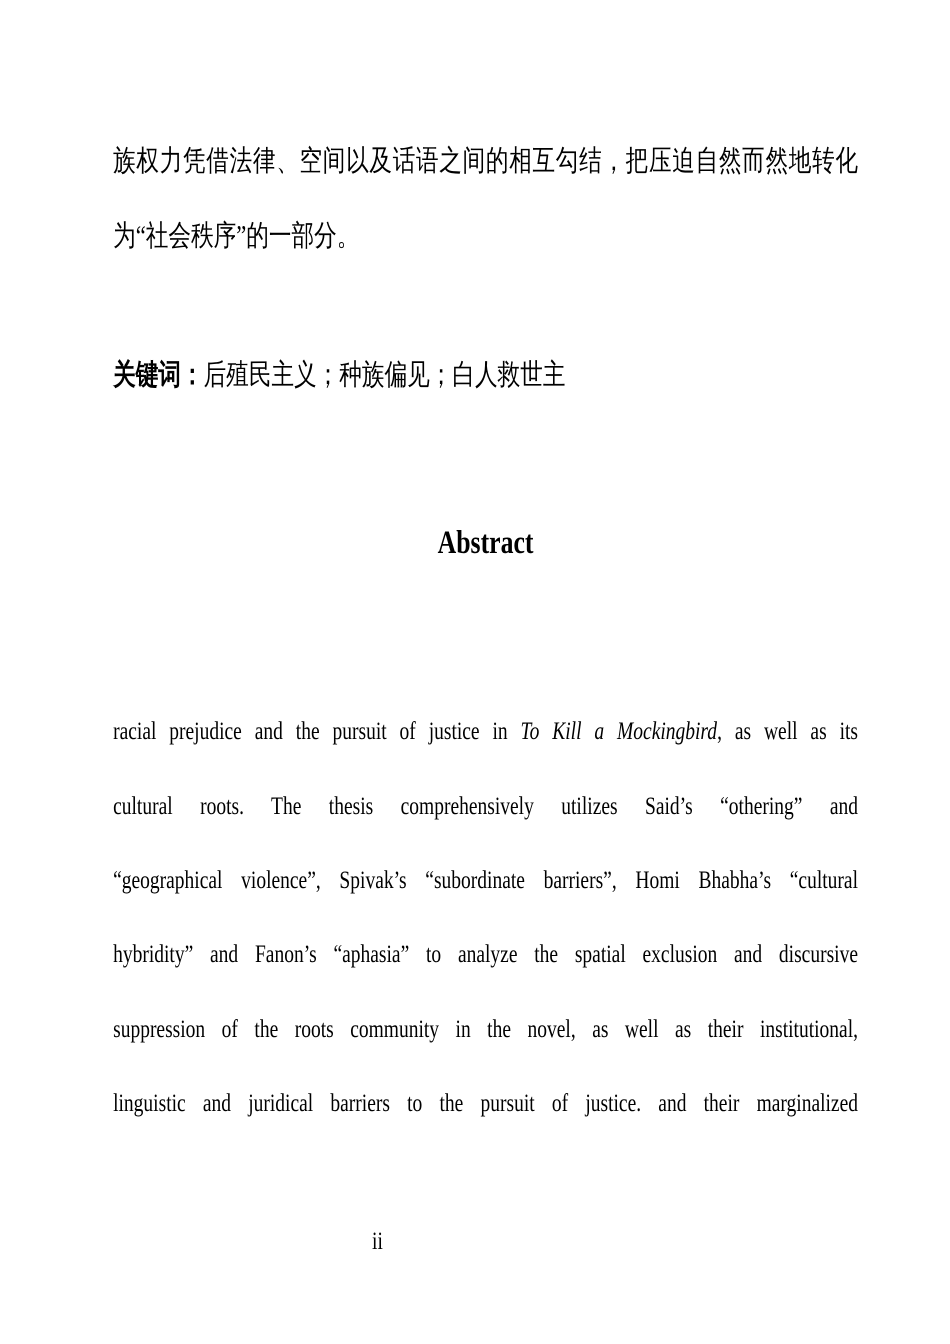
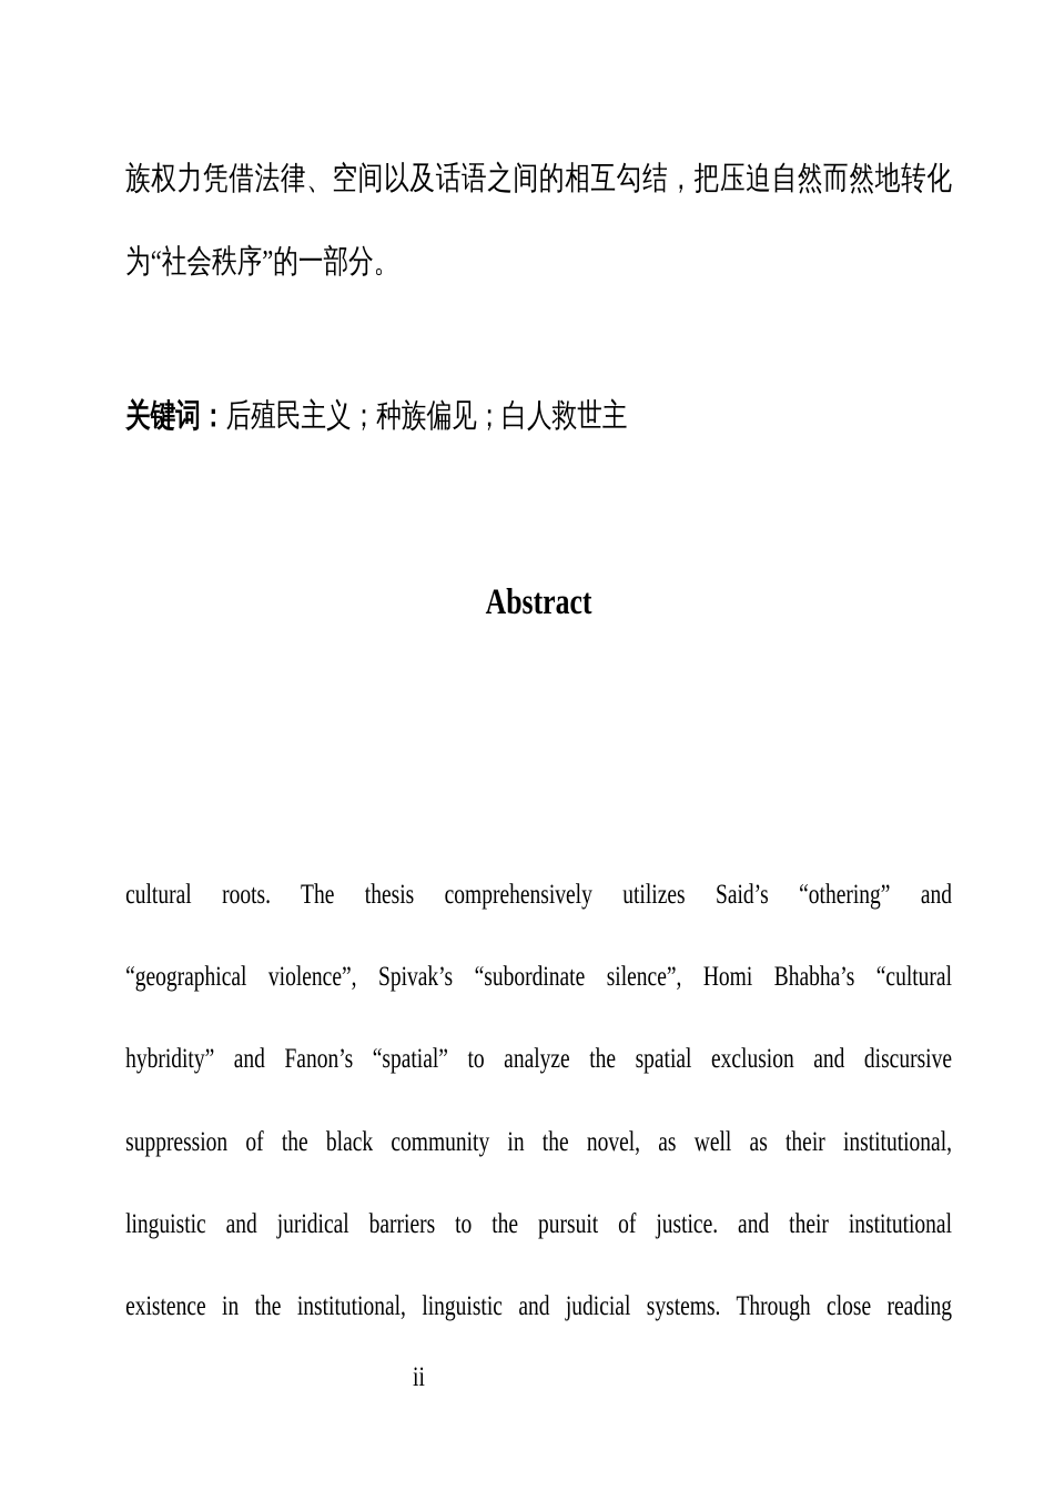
  族权力凭借法律、空间以及话语之间的相互勾结，把压迫自然而然地转化
  为“社会秩序”的一部分。
  关键词：后殖民主义；种族偏见；白人救世主
  Abstract
- racial prejudice and the pursuit of justice in To Kill a Mockingbird, as well as its
  cultural roots. The thesis comprehensively utilizes Said’s “othering” and
- “geographical violence”, Spivak’s “subordinate barriers”, Homi Bhabha’s “cultural
+ “geographical violence”, Spivak’s “subordinate silence”, Homi Bhabha’s “cultural
- hybridity” and Fanon’s “aphasia” to analyze the spatial exclusion and discursive
+ hybridity” and Fanon’s “spatial” to analyze the spatial exclusion and discursive
- suppression of the roots community in the novel, as well as their institutional,
+ suppression of the black community in the novel, as well as their institutional,
- linguistic and juridical barriers to the pursuit of justice. and their marginalized
+ linguistic and juridical barriers to the pursuit of justice. and their institutional
+ existence in the institutional, linguistic and judicial systems. Through close reading
  ii
